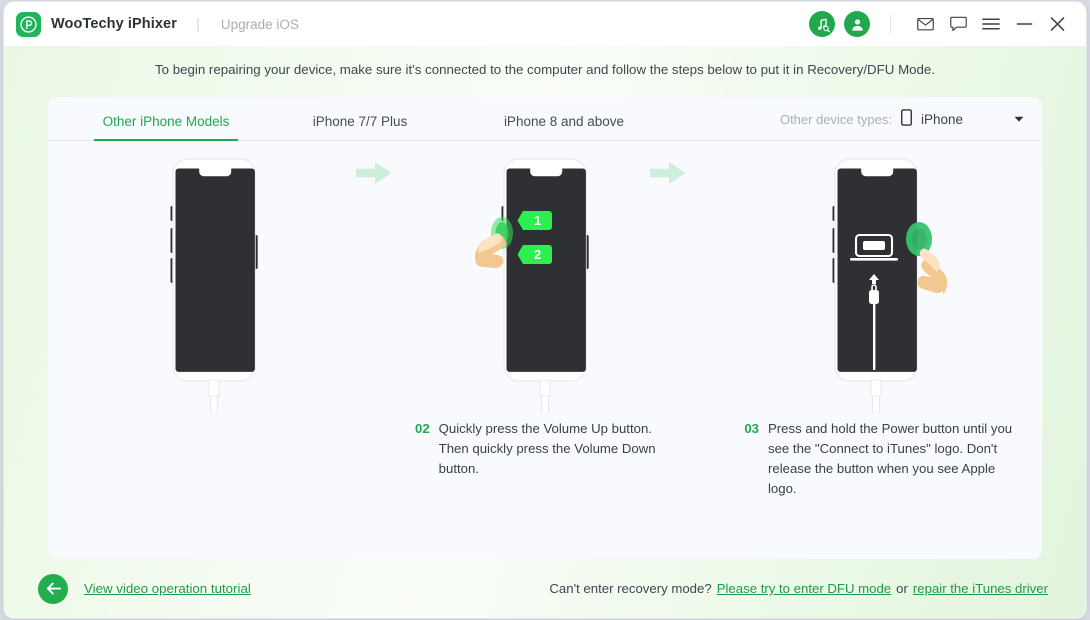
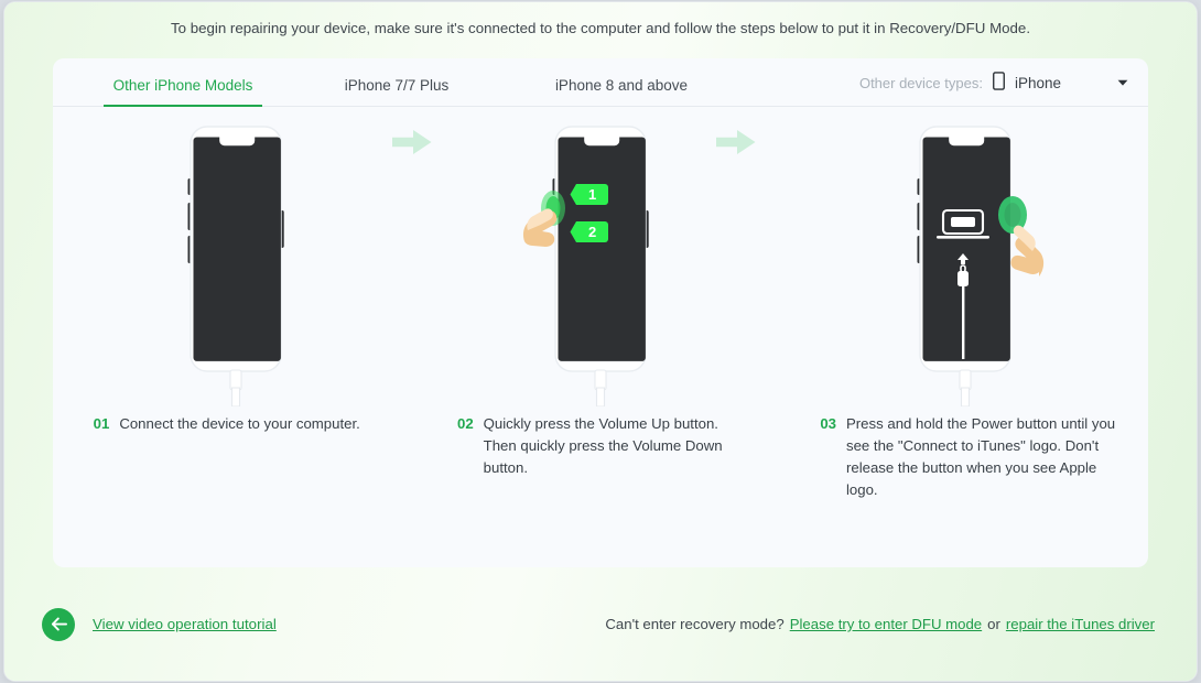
- WooTechy iPhixer
- |
- Upgrade iOS
  To begin repairing your device, make sure it's connected to the computer and follow the steps below to put it in Recovery/DFU Mode.
  Other iPhone Models
  iPhone 7/7 Plus
  iPhone 8 and above
  Other device types:
  iPhone
+ 01
+ Connect the device to your computer.
  1
  2
  02
  Quickly press the Volume Up button. Then quickly press the Volume Down button.
  03
  Press and hold the Power button until you see the "Connect to iTunes" logo. Don't release the button when you see Apple logo.
  View video operation tutorial
  Can't enter recovery mode?
  Please try to enter DFU mode
  or
  repair the iTunes driver
